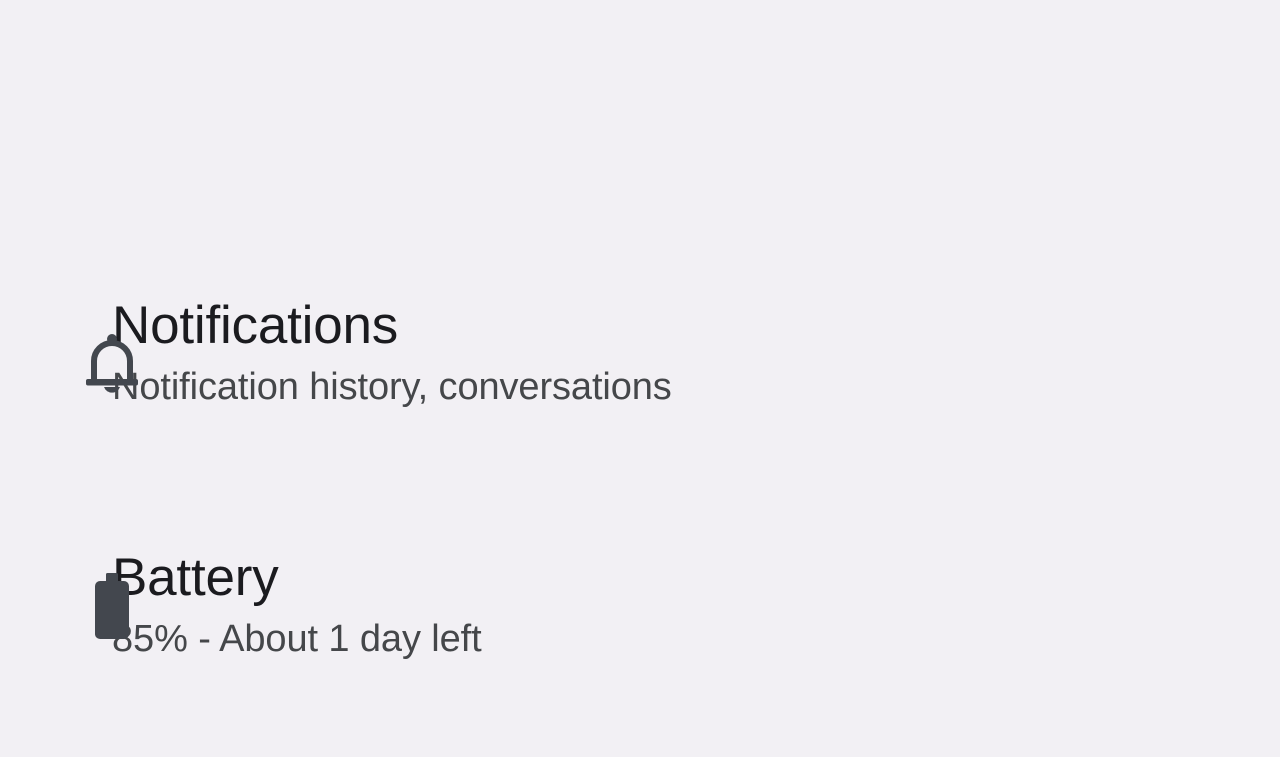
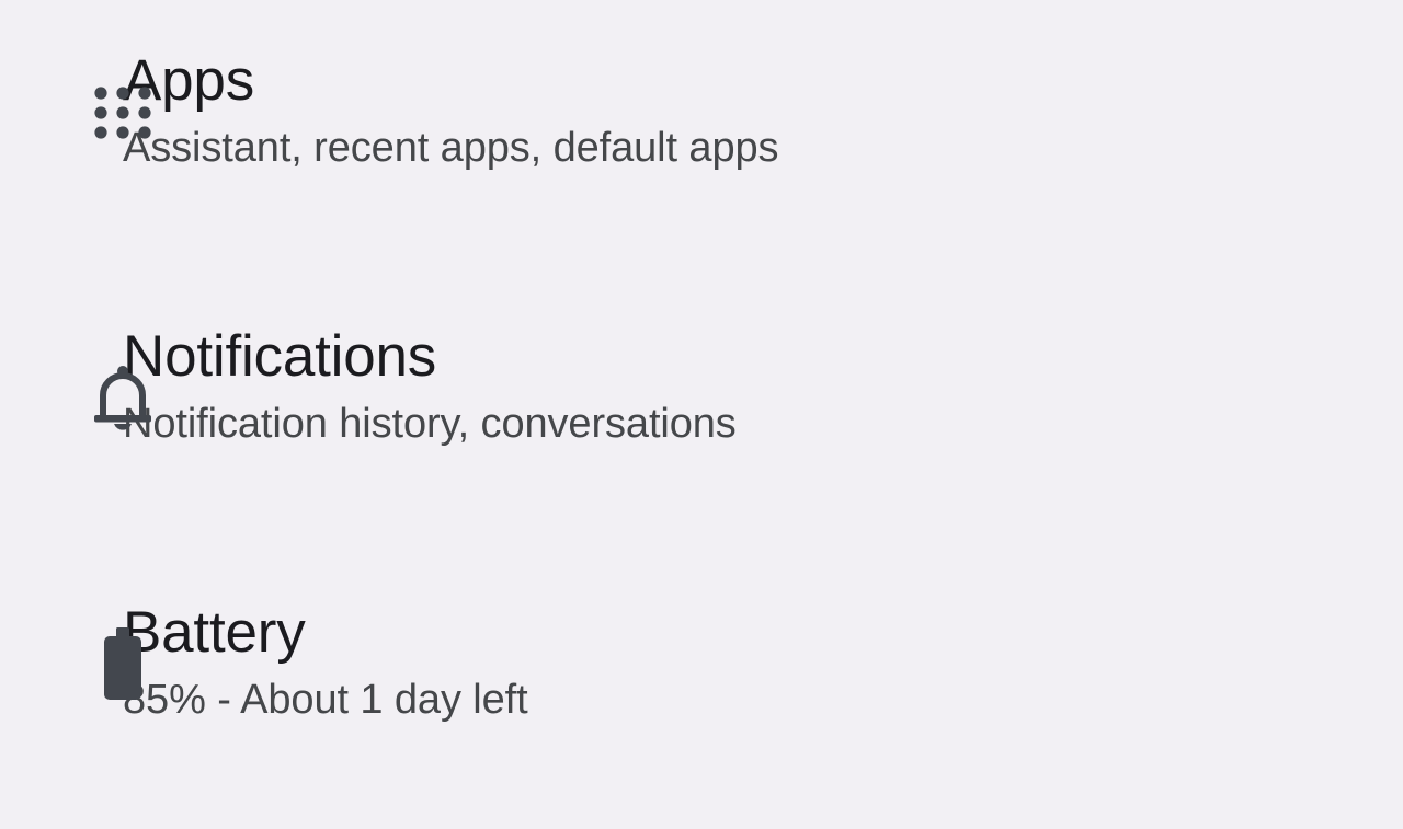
+ Apps
+ Assistant, recent apps, default apps
  Notifications
  Notification history, conversations
  Battery
  5% - About 1 day left
